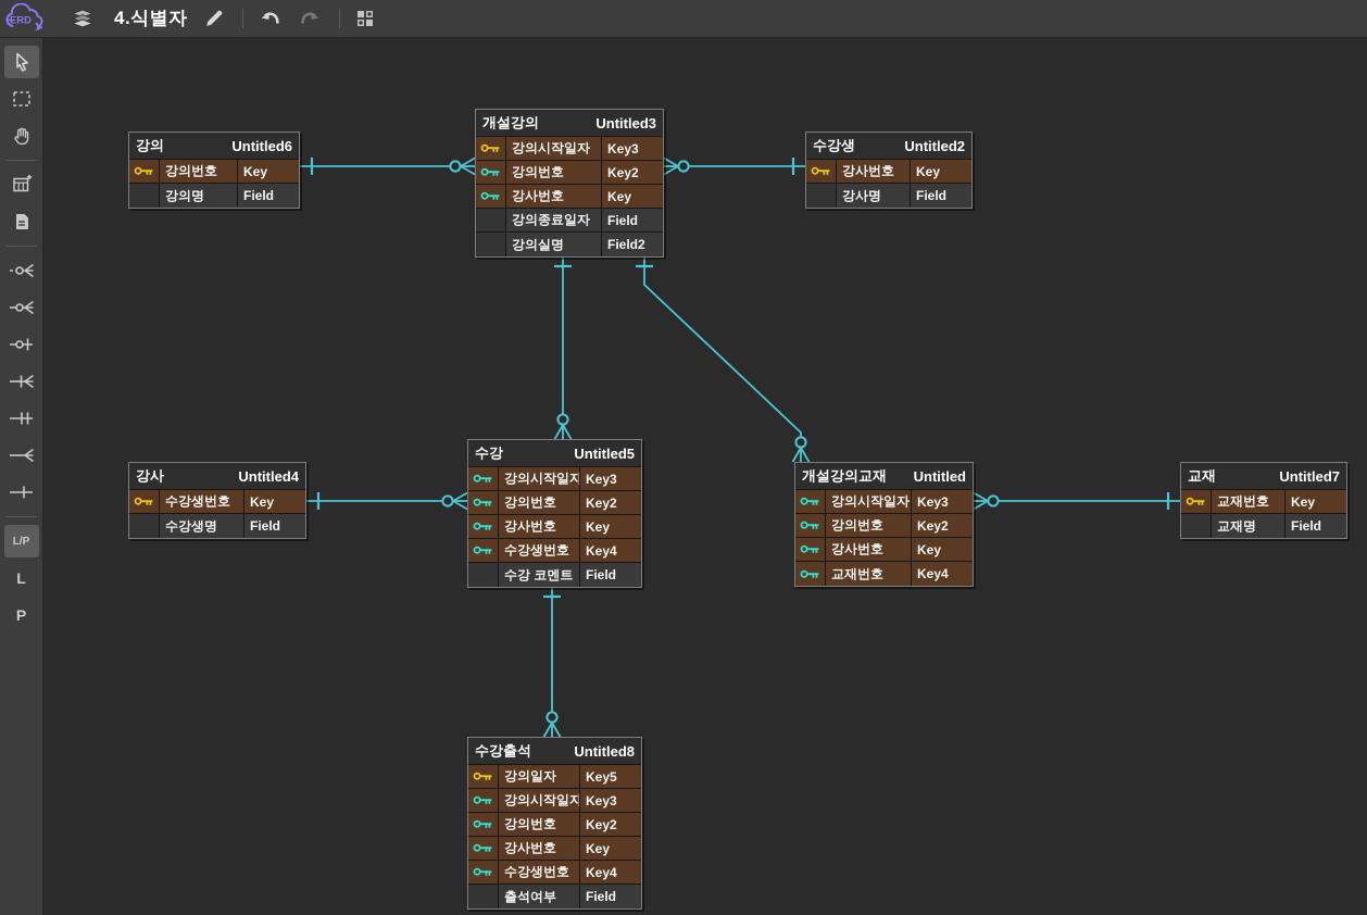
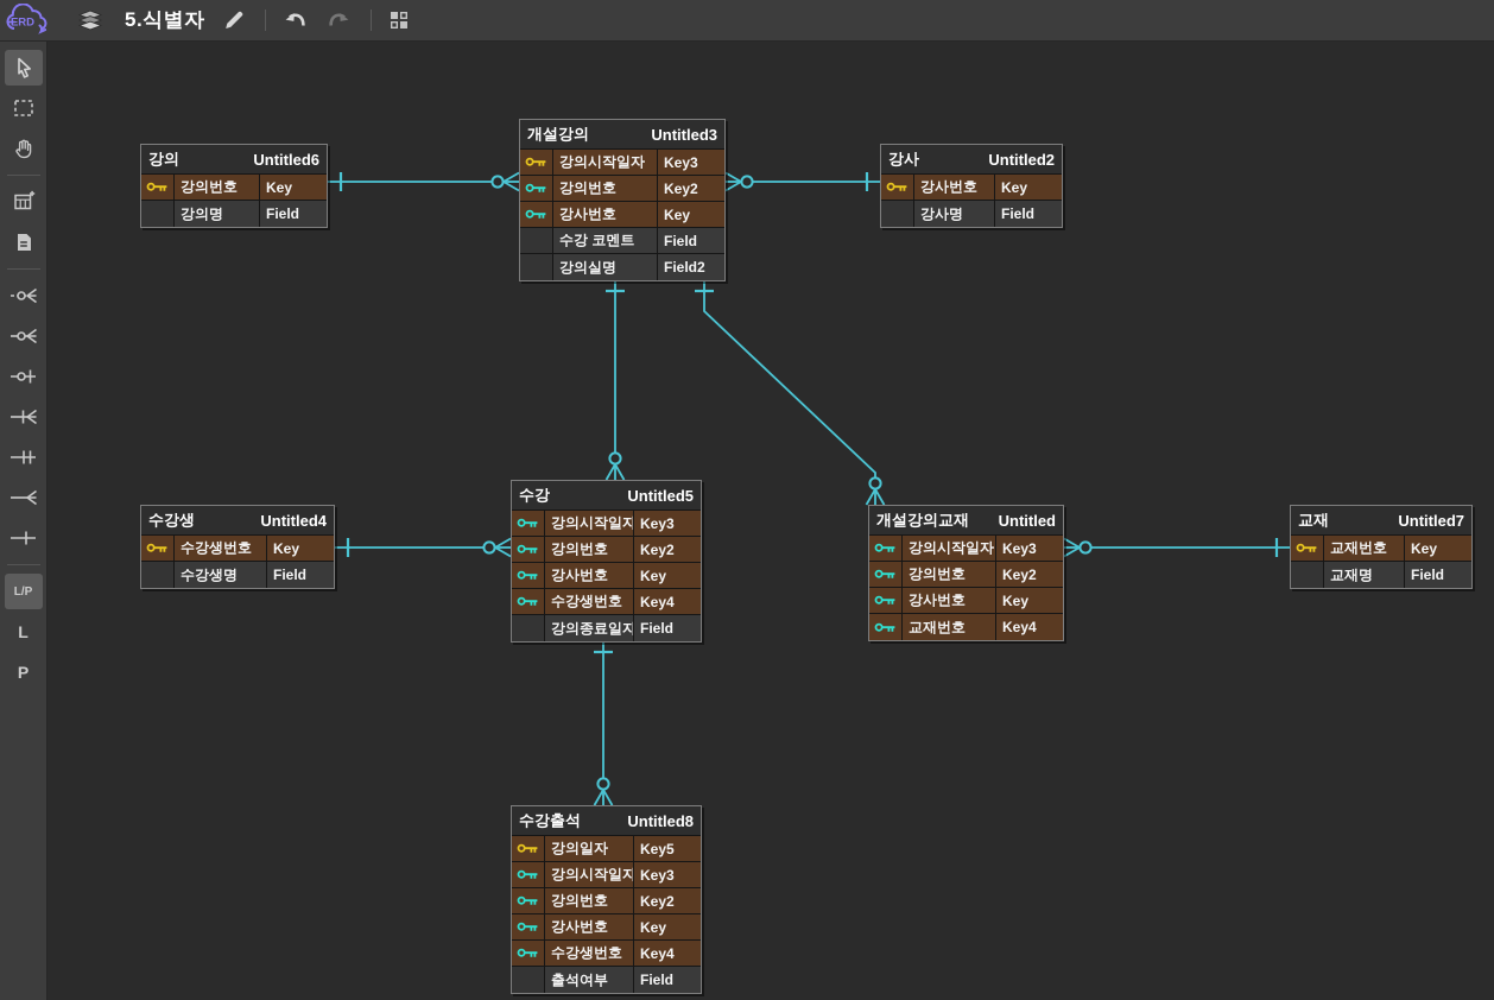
- 4.식별자
+ 5.식별자
  L/P
  L
  P
  강의
  Untitled6
  강의번호
  Key
  강의명
  Field
  개설강의
  Untitled3
  강의시작일자
  Key3
  강의번호
  Key2
  강사번호
  Key
- 강의종료일자
+ 수강 코멘트
  Field
  강의실명
  Field2
- 수강생
+ 강사
  Untitled2
  강사번호
  Key
  강사명
  Field
- 강사
+ 수강생
  Untitled4
  수강생번호
  Key
  수강생명
  Field
  수강
  Untitled5
  강의시작일자
  Key3
  강의번호
  Key2
  강사번호
  Key
  수강생번호
  Key4
- 수강 코멘트
+ 강의종료일자
  Field
  개설강의교재
  Untitled
  강의시작일자
  Key3
  강의번호
  Key2
  강사번호
  Key
  교재번호
  Key4
  교재
  Untitled7
  교재번호
  Key
  교재명
  Field
  수강출석
  Untitled8
  강의일자
  Key5
  강의시작일자
  Key3
  강의번호
  Key2
  강사번호
  Key
  수강생번호
  Key4
  출석여부
  Field
